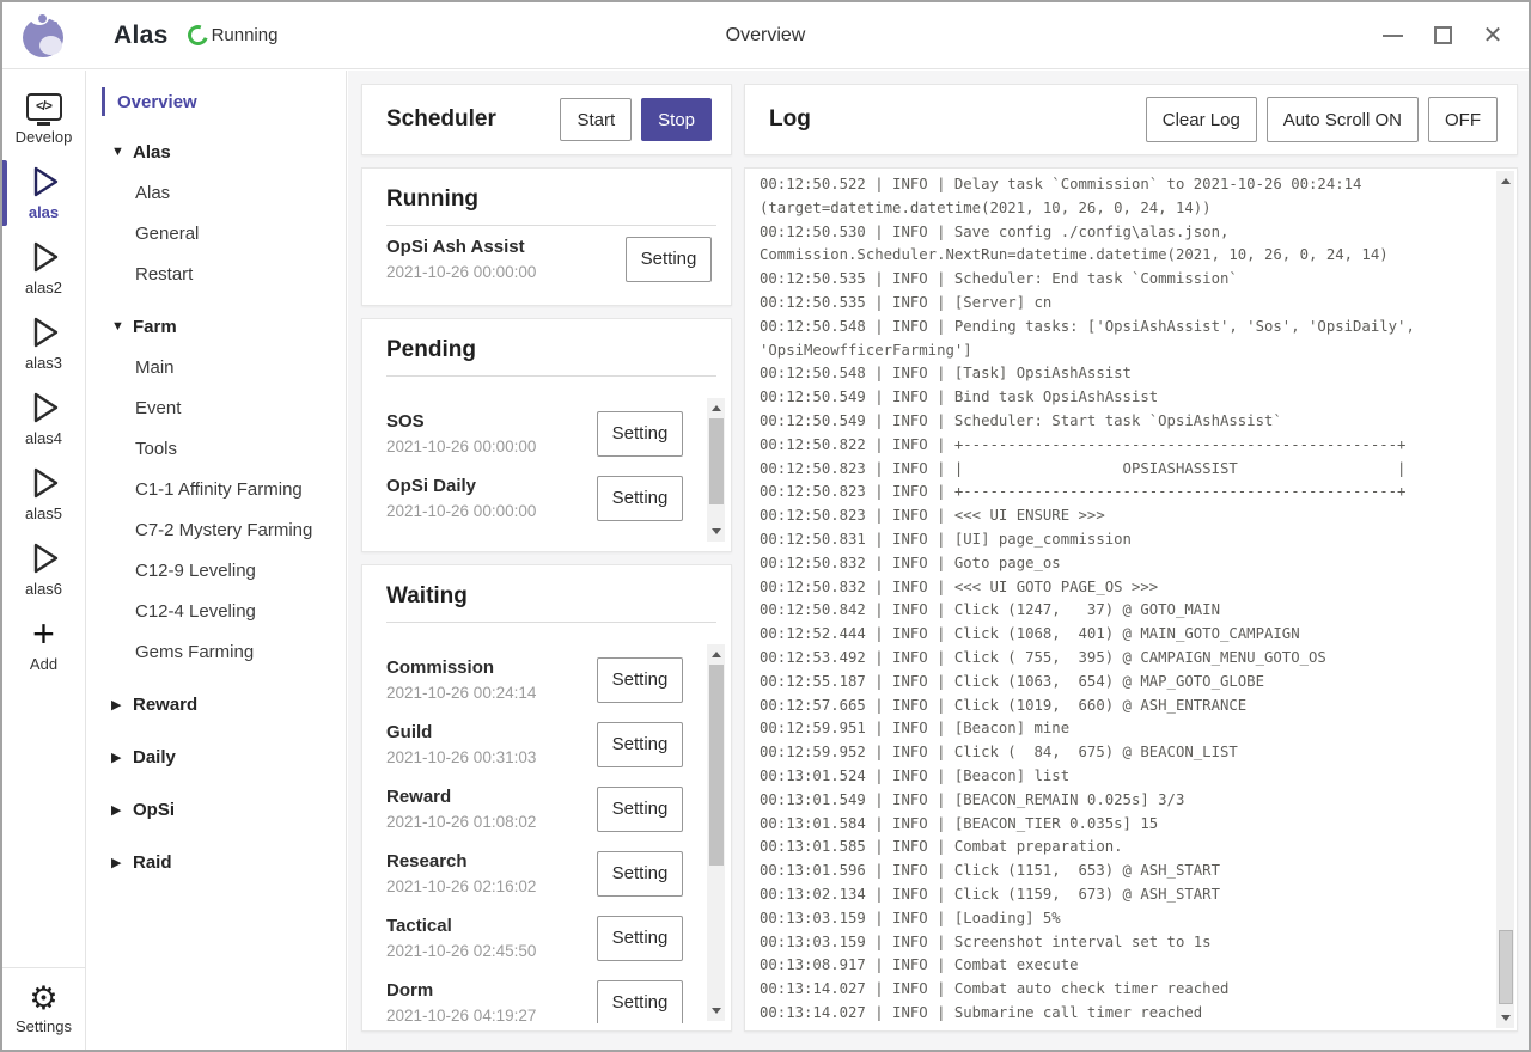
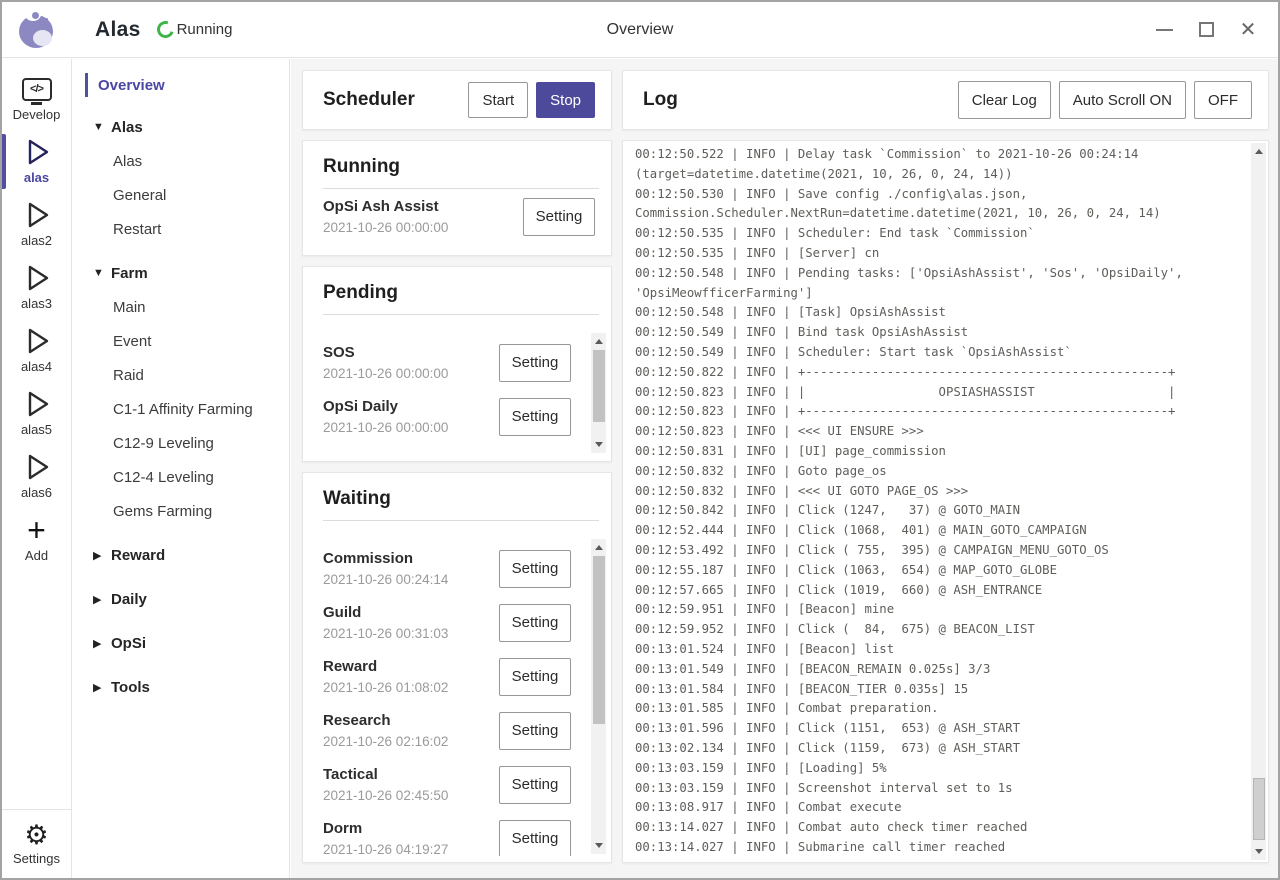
  Alas
  Running
  Overview
  ✕
  </>
  Develop
  alas
  alas2
  alas3
  alas4
  alas5
  alas6
  +
  Add
  ⚙
  Settings
  Overview
  ▼
  Alas
  Alas
  General
  Restart
  ▼
  Farm
  Main
  Event
- Tools
+ Raid
  C1-1 Affinity Farming
- C7-2 Mystery Farming
  C12-9 Leveling
  C12-4 Leveling
  Gems Farming
  ▶
  Reward
  ▶
  Daily
  ▶
  OpSi
  ▶
- Raid
+ Tools
  Scheduler
  Start
  Stop
  Running
  OpSi Ash Assist
  2021-10-26 00:00:00
  Setting
  Pending
  SOS
  2021-10-26 00:00:00
  Setting
  OpSi Daily
  2021-10-26 00:00:00
  Setting
  Waiting
  Commission
  2021-10-26 00:24:14
  Setting
  Guild
  2021-10-26 00:31:03
  Setting
  Reward
  2021-10-26 01:08:02
  Setting
  Research
  2021-10-26 02:16:02
  Setting
  Tactical
  2021-10-26 02:45:50
  Setting
  Dorm
  2021-10-26 04:19:27
  Setting
  Log
  Clear Log
  Auto Scroll ON
  OFF
  00:12:50.522 | INFO | Delay task `Commission` to 2021-10-26 00:24:14
  (target=datetime.datetime(2021, 10, 26, 0, 24, 14))
  00:12:50.530 | INFO | Save config ./config\alas.json,
  Commission.Scheduler.NextRun=datetime.datetime(2021, 10, 26, 0, 24, 14)
  00:12:50.535 | INFO | Scheduler: End task `Commission`
  00:12:50.535 | INFO | [Server] cn
  00:12:50.548 | INFO | Pending tasks: ['OpsiAshAssist', 'Sos', 'OpsiDaily',
  'OpsiMeowfficerFarming']
  00:12:50.548 | INFO | [Task] OpsiAshAssist
  00:12:50.549 | INFO | Bind task OpsiAshAssist
  00:12:50.549 | INFO | Scheduler: Start task `OpsiAshAssist`
  00:12:50.822 | INFO | +-------------------------------------------------+
  00:12:50.823 | INFO | | OPSIASHASSIST |
  00:12:50.823 | INFO | +-------------------------------------------------+
  00:12:50.823 | INFO | <<< UI ENSURE >>>
  00:12:50.831 | INFO | [UI] page_commission
  00:12:50.832 | INFO | Goto page_os
  00:12:50.832 | INFO | <<< UI GOTO PAGE_OS >>>
  00:12:50.842 | INFO | Click (1247, 37) @ GOTO_MAIN
  00:12:52.444 | INFO | Click (1068, 401) @ MAIN_GOTO_CAMPAIGN
  00:12:53.492 | INFO | Click ( 755, 395) @ CAMPAIGN_MENU_GOTO_OS
  00:12:55.187 | INFO | Click (1063, 654) @ MAP_GOTO_GLOBE
  00:12:57.665 | INFO | Click (1019, 660) @ ASH_ENTRANCE
  00:12:59.951 | INFO | [Beacon] mine
  00:12:59.952 | INFO | Click ( 84, 675) @ BEACON_LIST
  00:13:01.524 | INFO | [Beacon] list
  00:13:01.549 | INFO | [BEACON_REMAIN 0.025s] 3/3
  00:13:01.584 | INFO | [BEACON_TIER 0.035s] 15
  00:13:01.585 | INFO | Combat preparation.
  00:13:01.596 | INFO | Click (1151, 653) @ ASH_START
  00:13:02.134 | INFO | Click (1159, 673) @ ASH_START
  00:13:03.159 | INFO | [Loading] 5%
  00:13:03.159 | INFO | Screenshot interval set to 1s
  00:13:08.917 | INFO | Combat execute
  00:13:14.027 | INFO | Combat auto check timer reached
  00:13:14.027 | INFO | Submarine call timer reached
